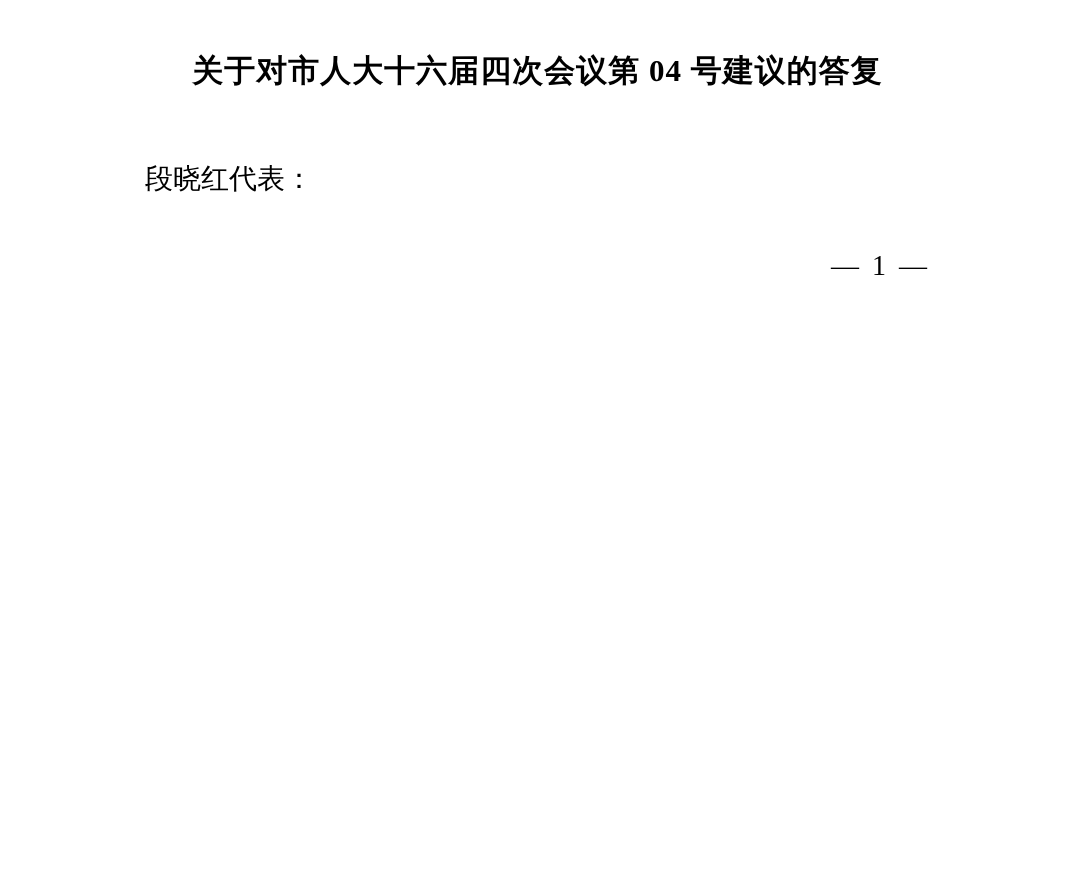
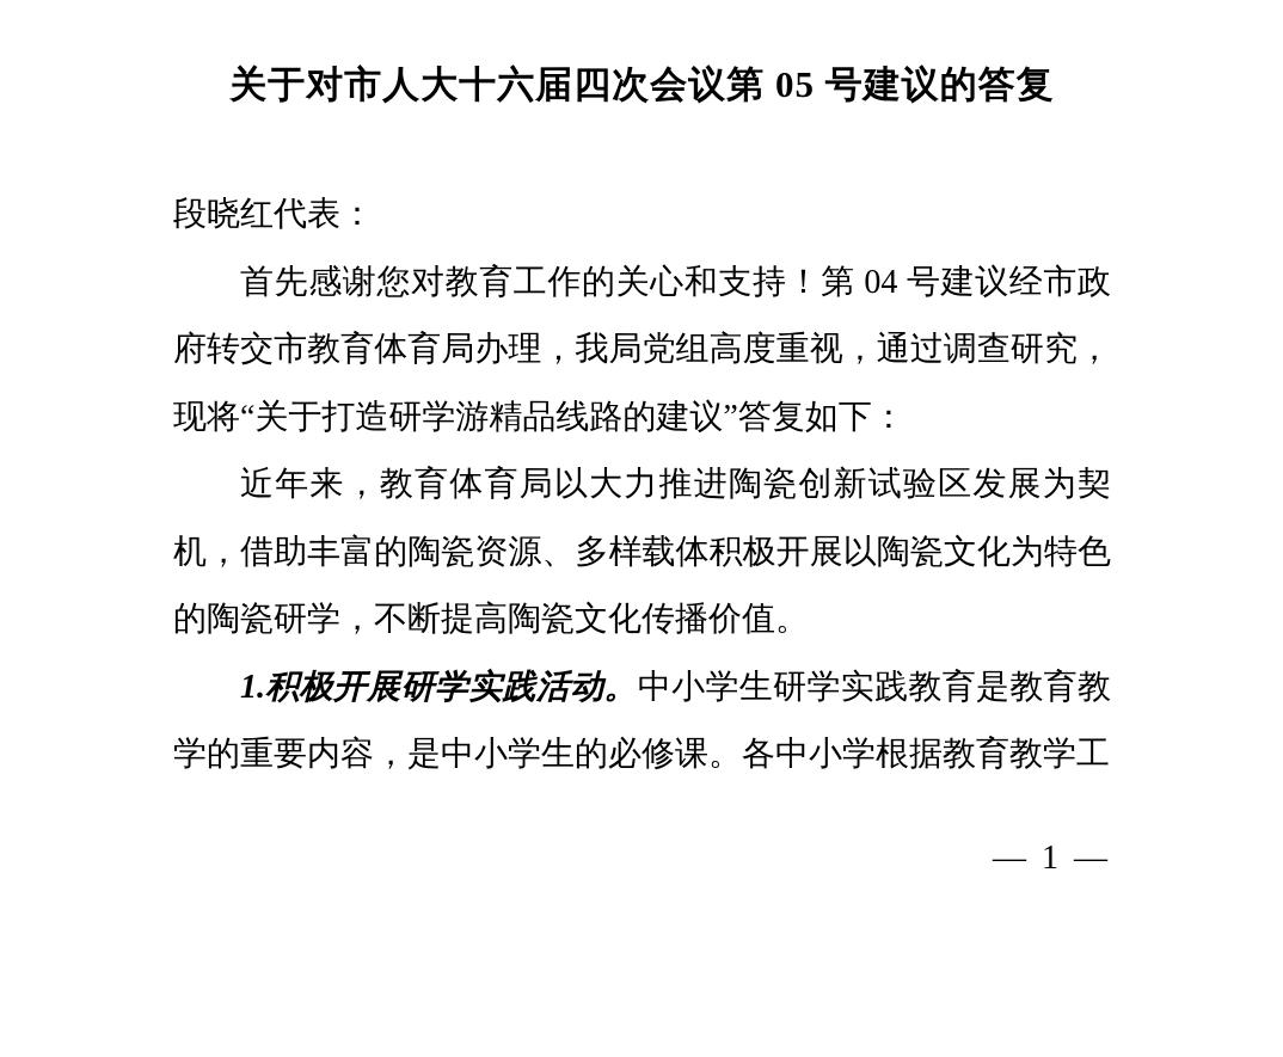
- 关于对市人大十六届四次会议第 04 号建议的答复
+ 关于对市人大十六届四次会议第 05 号建议的答复
  段晓红代表：
+ 首先感谢您对教育工作的关心和支持！第 04 号建议经市政府转交市教育体育局办理，我局党组高度重视，通过调查研究，现将“关于打造研学游精品线路的建议”答复如下：
+ 近年来，教育体育局以大力推进陶瓷创新试验区发展为契机，借助丰富的陶瓷资源、多样载体积极开展以陶瓷文化为特色的陶瓷研学，不断提高陶瓷文化传播价值。
+ 1.积极开展研学实践活动。中小学生研学实践教育是教育教学的重要内容，是中小学生的必修课。各中小学根据教育教学工
  — 1 —
